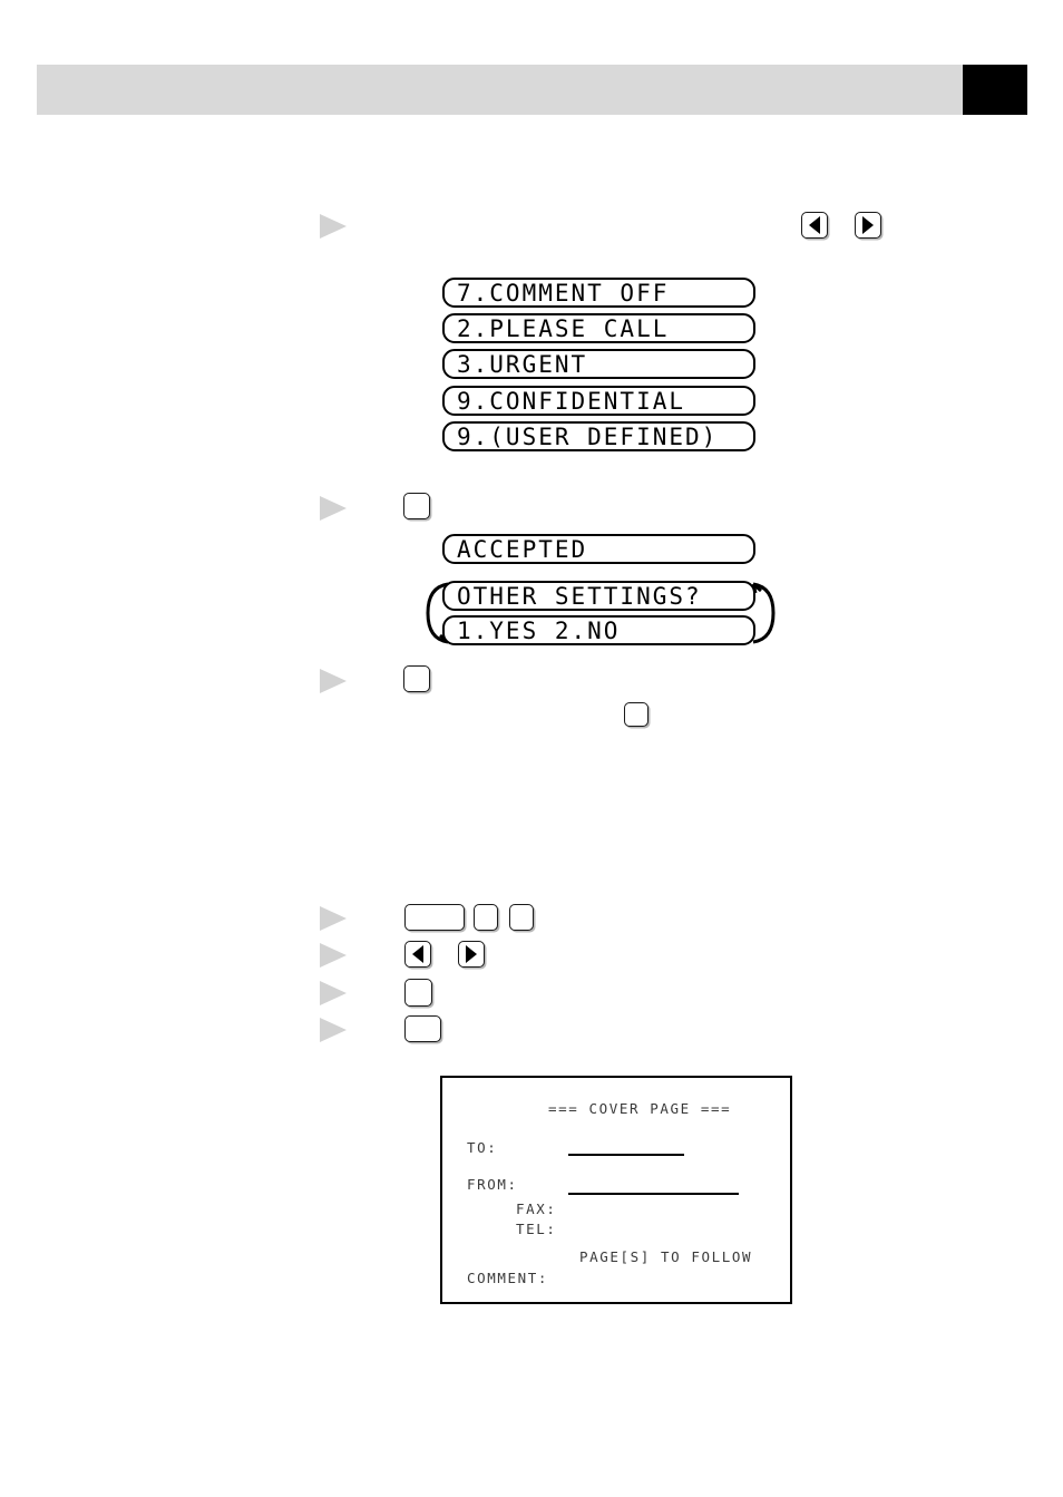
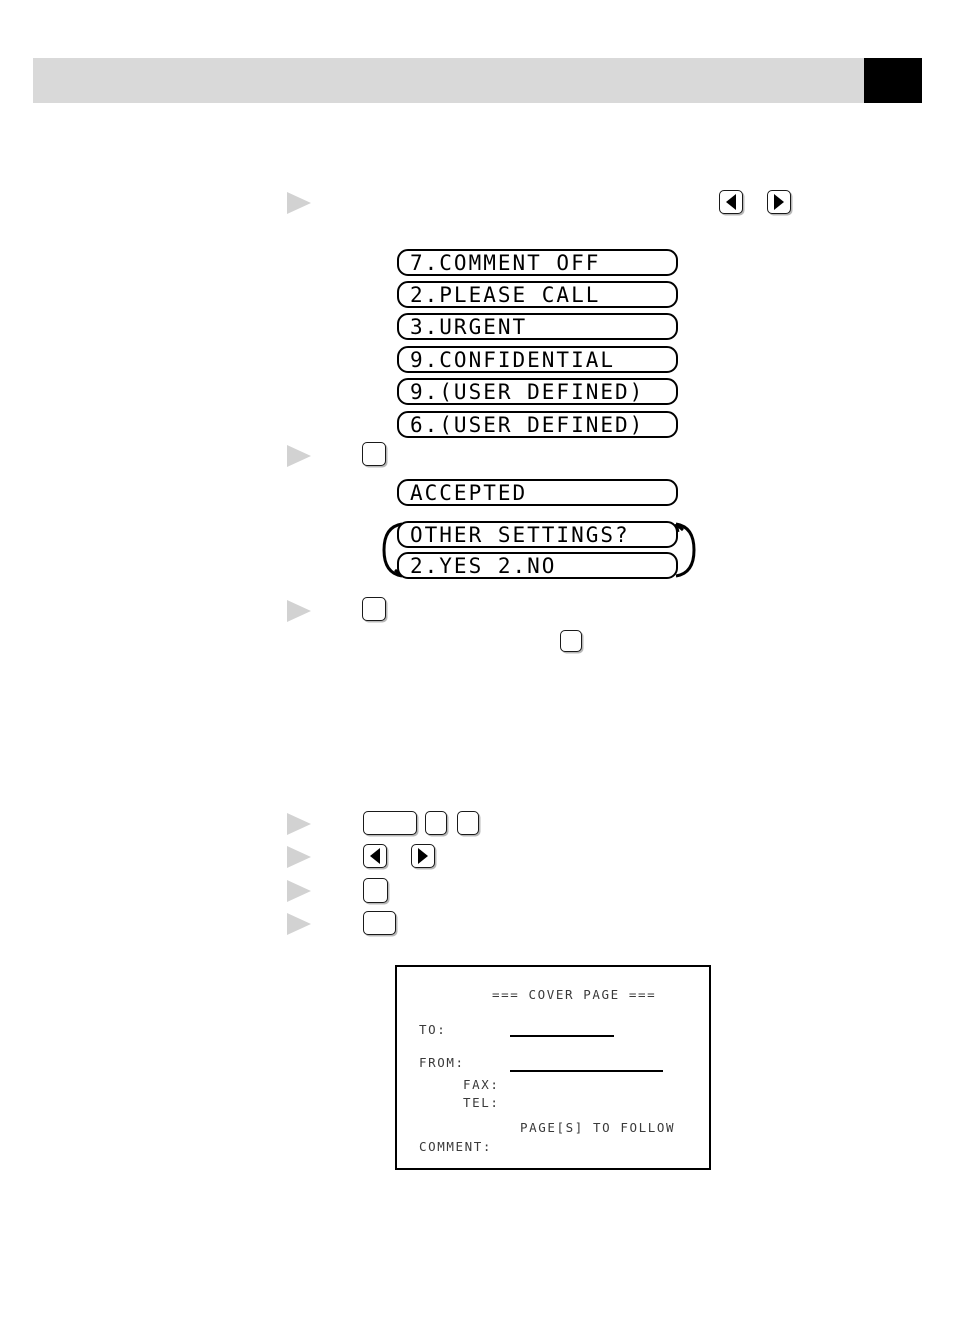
  7.COMMENT OFF
  2.PLEASE CALL
  3.URGENT
  9.CONFIDENTIAL
  9.(USER DEFINED)
+ 6.(USER DEFINED)
  ACCEPTED
  OTHER SETTINGS?
- 1.YES 2.NO
+ 2.YES 2.NO
  === COVER PAGE ===
  TO:
  FROM:
  FAX:
  TEL:
  PAGE[S] TO FOLLOW
  COMMENT:
